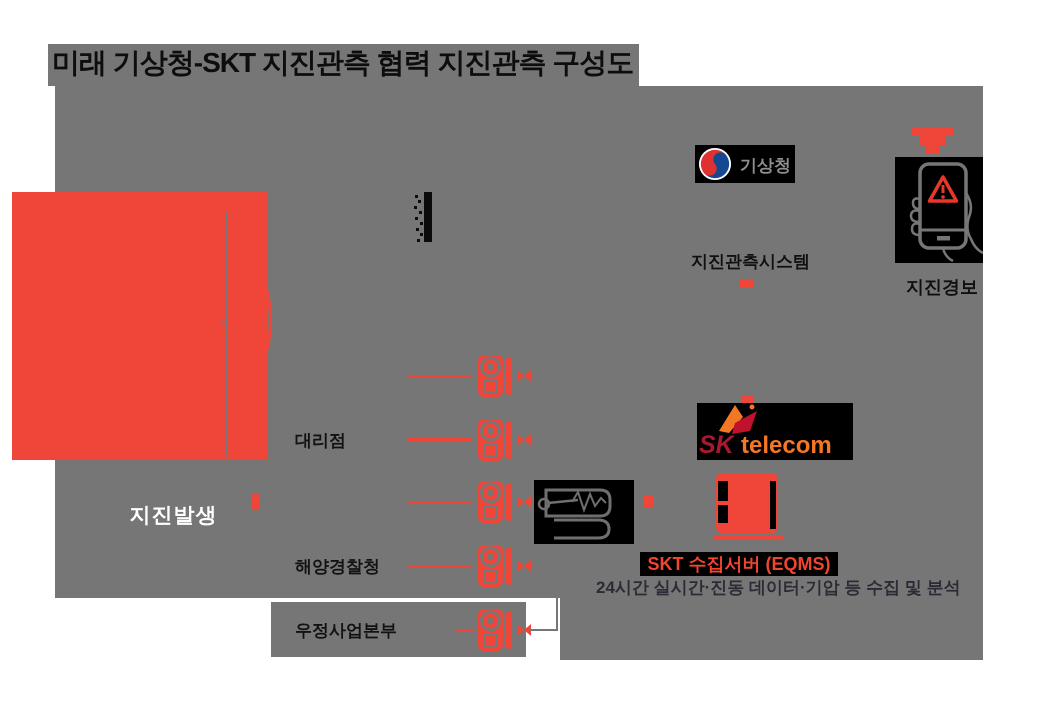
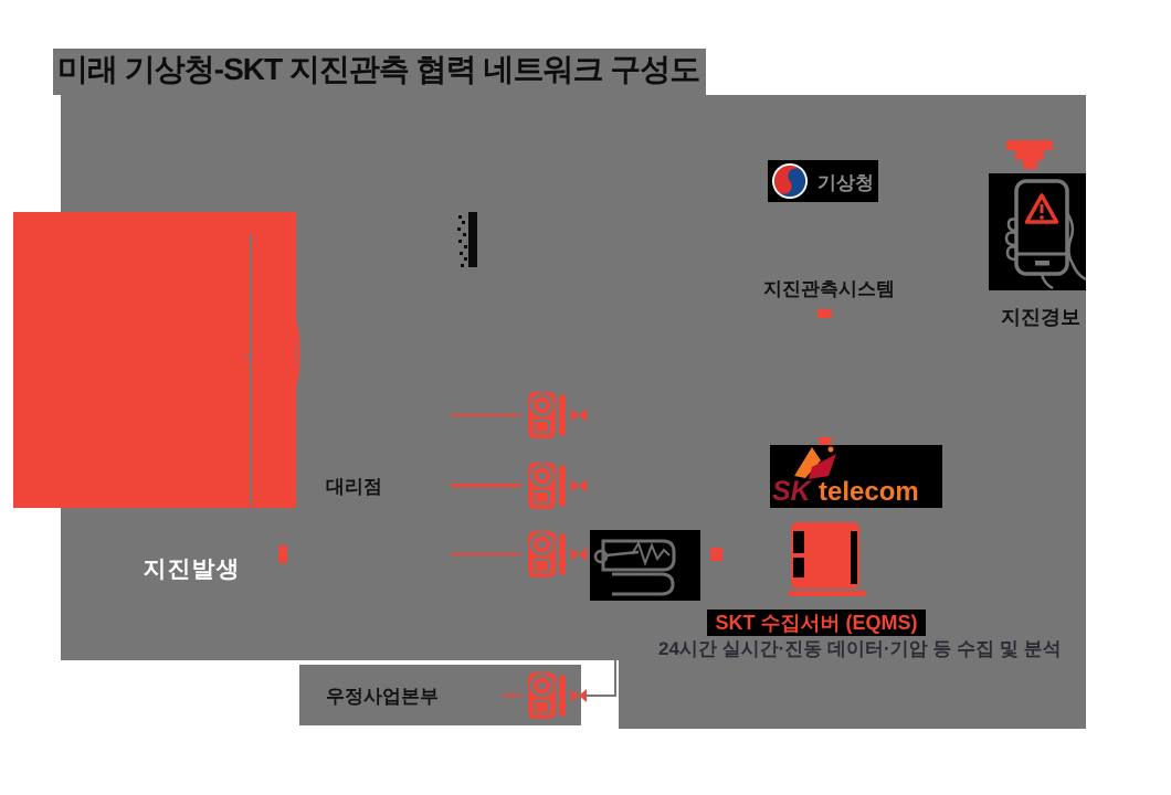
- 미래 기상청-SKT 지진관측 협력 지진관측 구성도
+ 미래 기상청-SKT 지진관측 협력 네트워크 구성도
  지진발생
  대리점
- 해양경찰청
  우정사업본부
  SKT 수집서버 (EQMS)
  24시간 실시간·진동 데이터·기압 등 수집 및 분석
  기상청
  지진관측시스템
  SK
  telecom
  지진경보
